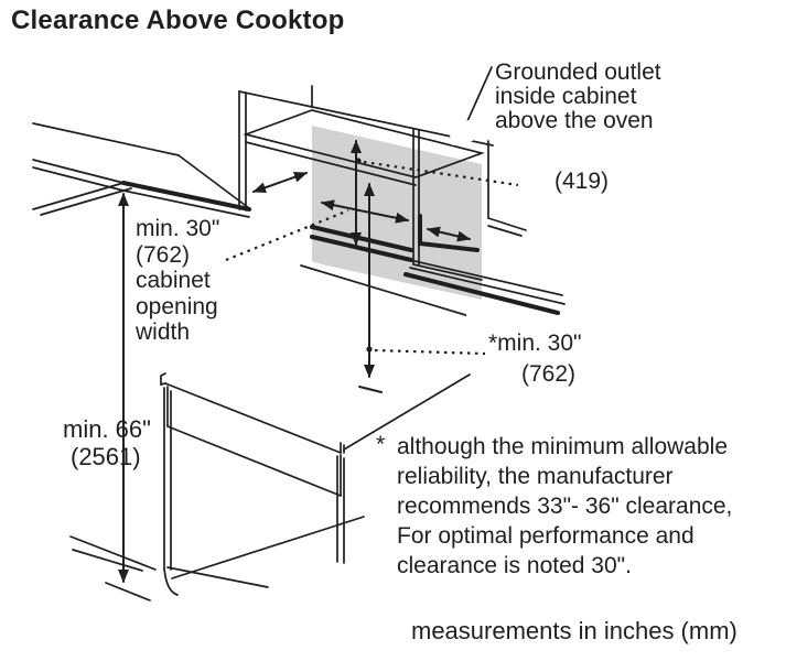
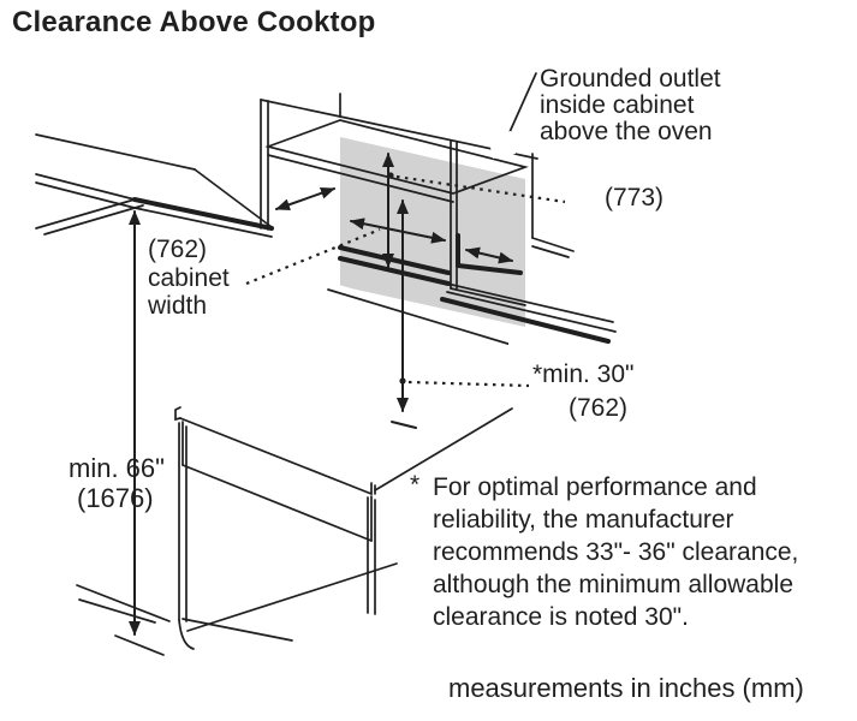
  Clearance Above Cooktop
  Grounded outlet
  inside cabinet
  above the oven
- (419)
+ (773)
- min. 30"
  (762)
  cabinet
- opening
  width
  *min. 30"
  (762)
  min. 66"
- (2561)
+ (1676)
  *
- although the minimum allowable
+ For optimal performance and
  reliability, the manufacturer
  recommends 33"- 36" clearance,
- For optimal performance and
+ although the minimum allowable
  clearance is noted 30".
  measurements in inches (mm)
